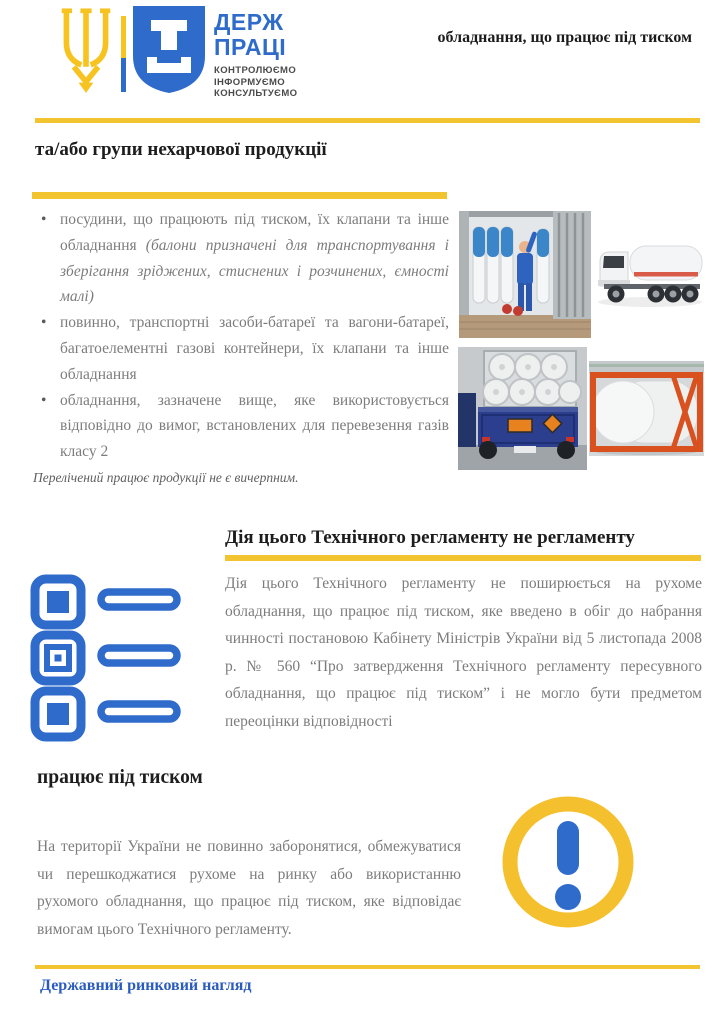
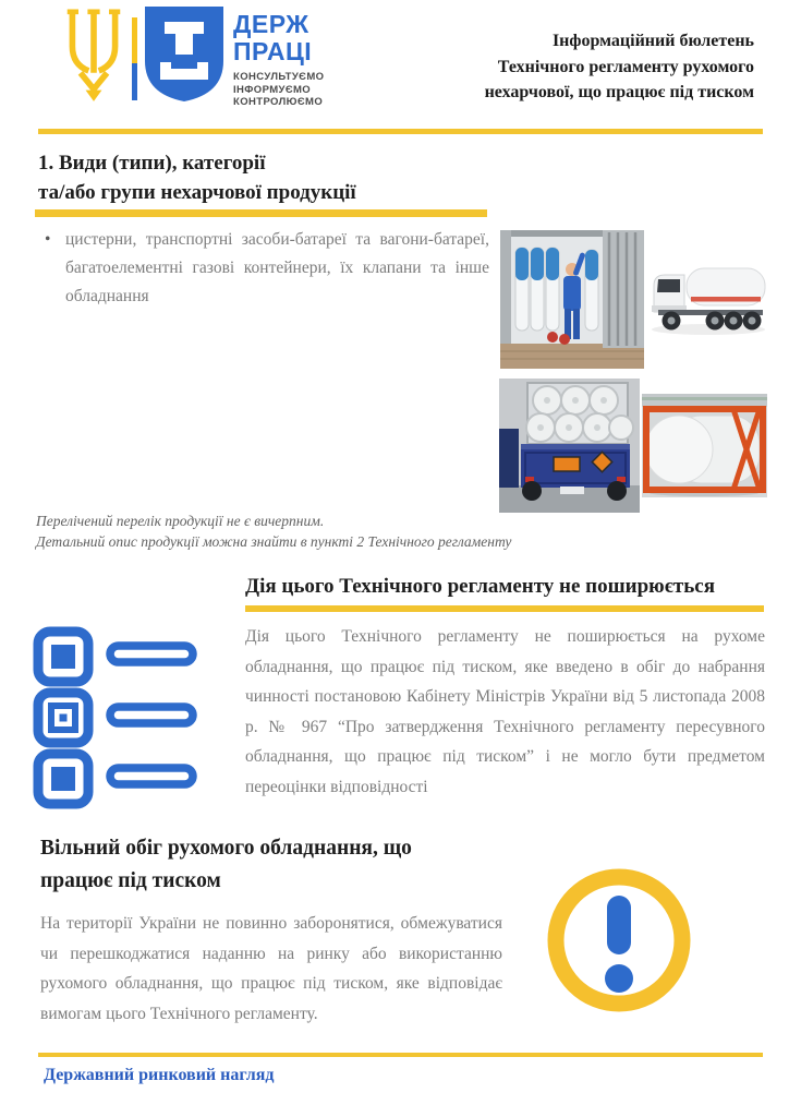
  ДЕРЖ
  ПРАЦІ
- КОНТРОЛЮЄМО
+ КОНСУЛЬТУЄМО
  ІНФОРМУЄМО
- КОНСУЛЬТУЄМО
+ КОНТРОЛЮЄМО
+ Інформаційний бюлетень
+ Технічного регламенту рухомого
- обладнання, що працює під тиском
+ нехарчової, що працює під тиском
+ 1. Види (типи), категорії
  та/або групи нехарчової продукції
- посудини, що працюють під тиском, їх клапани та інше обладнання (балони призначені для транспортування і зберігання зріджених, стиснених і розчинених, ємності малі)
- повинно, транспортні засоби-батареї та вагони-батареї, багатоелементні газові контейнери, їх клапани та інше обладнання
+ цистерни, транспортні засоби-батареї та вагони-батареї, багатоелементні газові контейнери, їх клапани та інше обладнання
- обладнання, зазначене вище, яке використовується відповідно до вимог, встановлених для перевезення газів класу 2
- Перелічений працює продукції не є вичерпним.
+ Перелічений перелік продукції не є вичерпним.
+ Детальний опис продукції можна знайти в пункті 2 Технічного регламенту
- Дія цього Технічного регламенту не регламенту
+ Дія цього Технічного регламенту не поширюється
- Дія цього Технічного регламенту не поширюється на рухоме обладнання, що працює під тиском, яке введено в обіг до набрання чинності постановою Кабінету Міністрів України від 5 листопада 2008 р. № 560 “Про затвердження Технічного регламенту пересувного обладнання, що працює під тиском” і не могло бути предметом переоцінки відповідності
+ Дія цього Технічного регламенту не поширюється на рухоме обладнання, що працює під тиском, яке введено в обіг до набрання чинності постановою Кабінету Міністрів України від 5 листопада 2008 р. № 967 “Про затвердження Технічного регламенту пересувного обладнання, що працює під тиском” і не могло бути предметом переоцінки відповідності
+ Вільний обіг рухомого обладнання, що
  працює під тиском
- На території України не повинно заборонятися, обмежуватися чи перешкоджатися рухоме на ринку або використанню рухомого обладнання, що працює під тиском, яке відповідає вимогам цього Технічного регламенту.
+ На території України не повинно заборонятися, обмежуватися чи перешкоджатися наданню на ринку або використанню рухомого обладнання, що працює під тиском, яке відповідає вимогам цього Технічного регламенту.
  Державний ринковий нагляд
